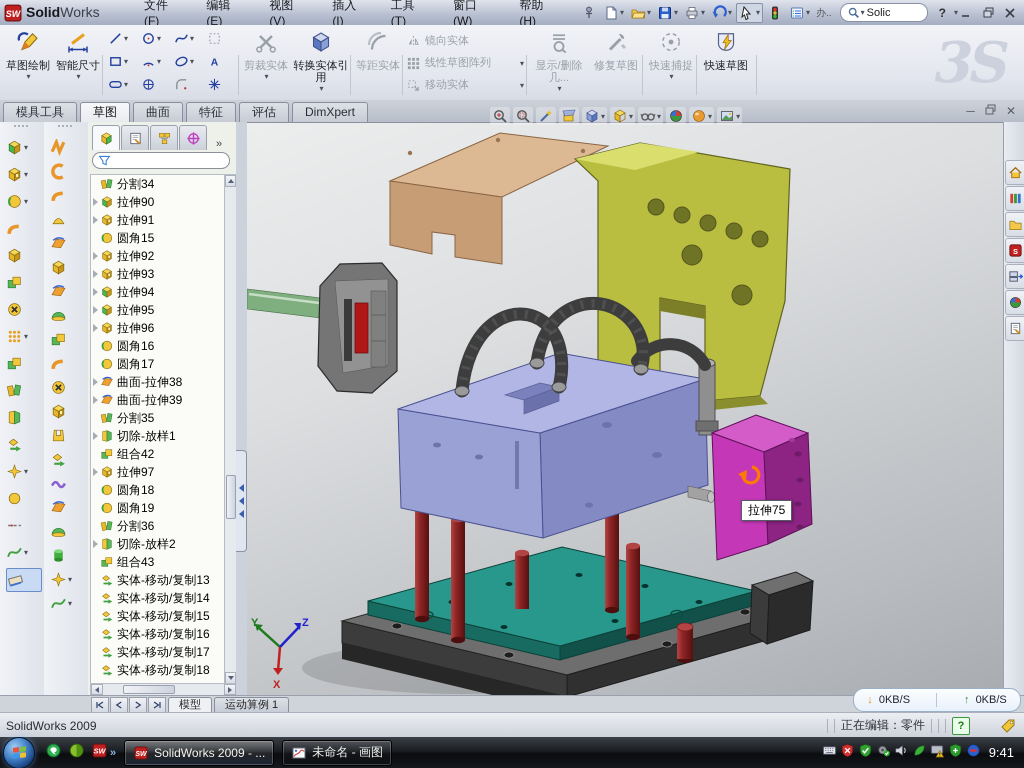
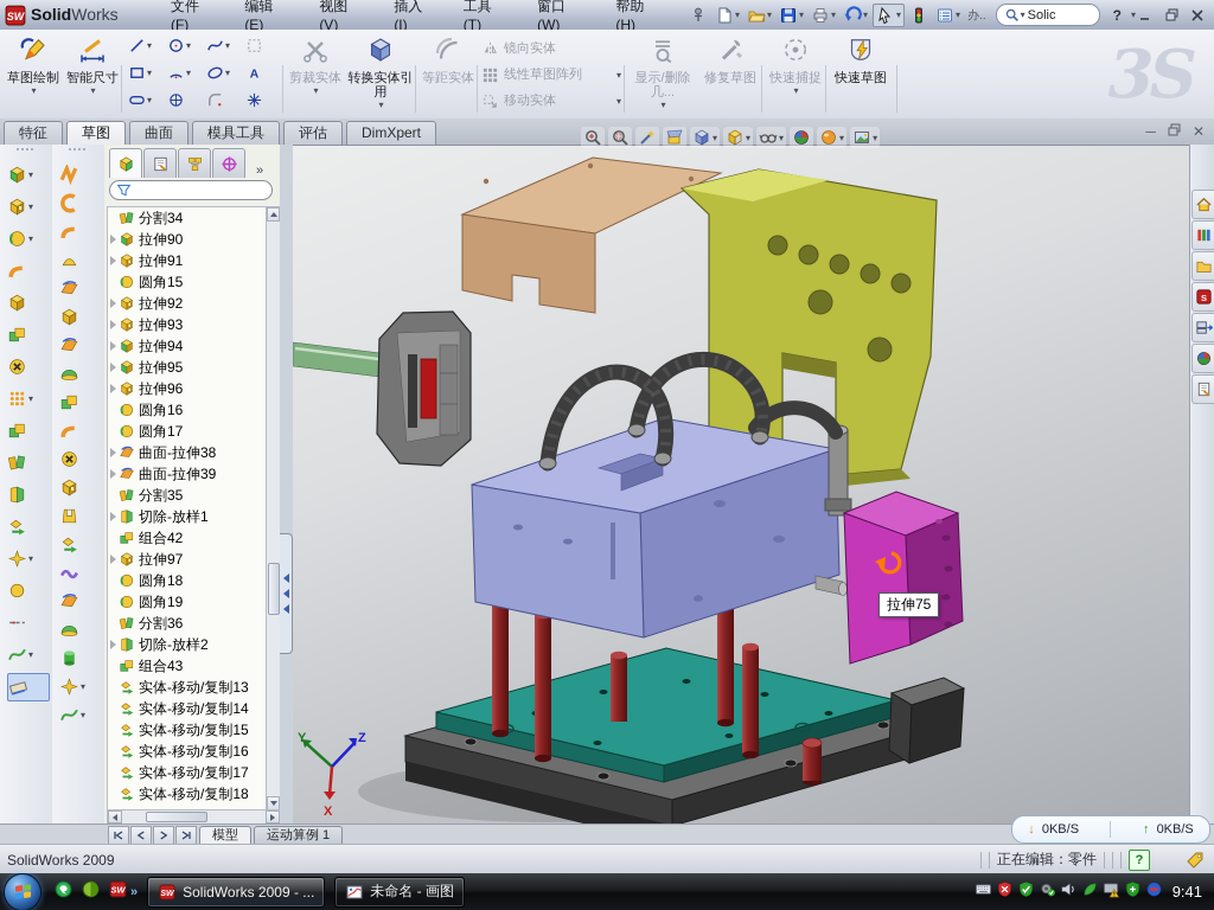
  SW
  SolidWorks
  文件(F)
  编辑(E)
  视图(V)
  插入(I)
  工具(T)
  窗口(W)
  帮助(H)
  ▾
  ▾
  ▾
  ▾
  ▾
  ▾
  ▾
  办..
  ▾
  Solic
  ?
  ▾
  草图绘制
  ▾
  智能尺寸
  ▾
  剪裁实体
  ▾
  转换实体引用
  ▾
  等距实体
  镜向实体
  线性草图阵列
  ▾
  移动实体
  ▾
  显示/删除几...
  ▾
  修复草图
  快速捕捉
  ▾
  快速草图
  ▾
  ▾
  ▾
  ▾
  ▾
  ▾
  A
  ▾
  3S
- 模具工具
+ 特征
  草图
  曲面
- 特征
+ 模具工具
  评估
  DimXpert
  ─
  ✕
  ▾
  ▾
  ▾
  ▾
  ▾
  ▾
  ▾
  ▾
  »
  分割34
  拉伸90
  拉伸91
  圆角15
  拉伸92
  拉伸93
  拉伸94
  拉伸95
  拉伸96
  圆角16
  圆角17
  曲面-拉伸38
  曲面-拉伸39
  分割35
  切除-放样1
  组合42
  拉伸97
  圆角18
  圆角19
  分割36
  切除-放样2
  组合43
  实体-移动/复制13
  实体-移动/复制14
  实体-移动/复制15
  实体-移动/复制16
  实体-移动/复制17
  实体-移动/复制18
  Y
  Z
  X
  拉伸75
  ▾
  ▾
  ▾
  ▾
  ▾
  S
  模型
  运动算例 1
  ↓ 0KB/S
  ↑ 0KB/S
  SolidWorks 2009
  正在编辑：零件
  ?
  SW
  »
  SolidWorks 2009 - ...
  未命名 - 画图
  9:41
